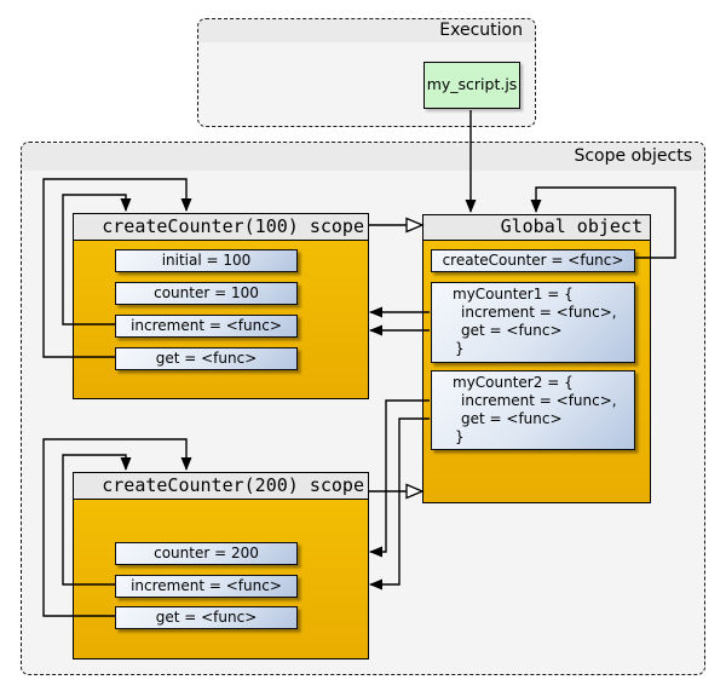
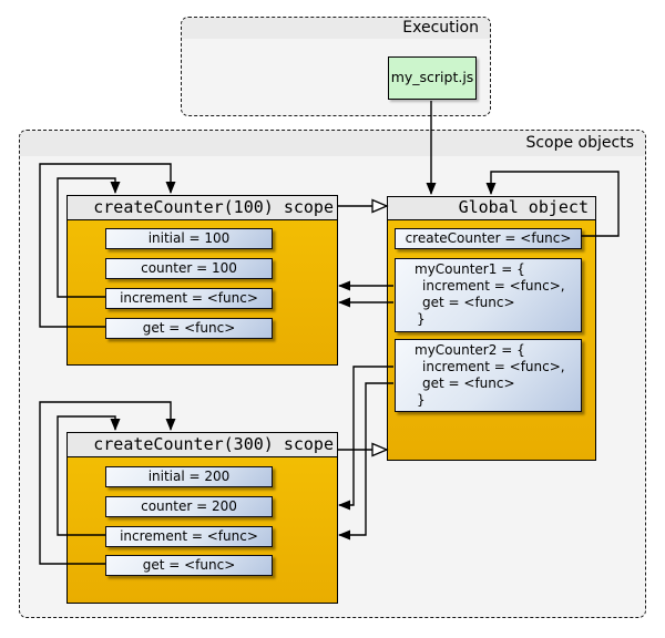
  Execution
  Scope objects
  my_script.js
  createCounter(100) scope
  initial = 100
  counter = 100
  increment = <func>
  get = <func>
  Global object
  createCounter = <func>
  myCounter1 = {
  increment = <func>,
  get = <func>
  }
  myCounter2 = {
  increment = <func>,
  get = <func>
  }
- createCounter(200) scope
+ createCounter(300) scope
+ initial = 200
  counter = 200
  increment = <func>
  get = <func>
